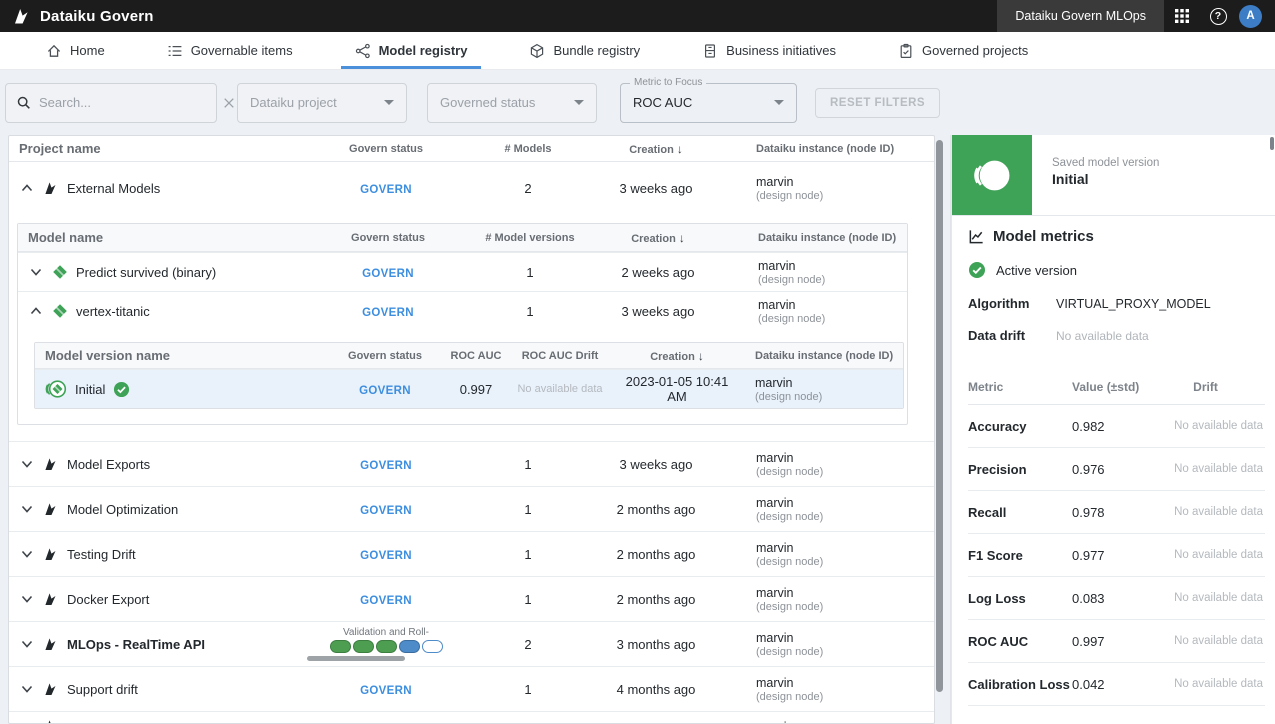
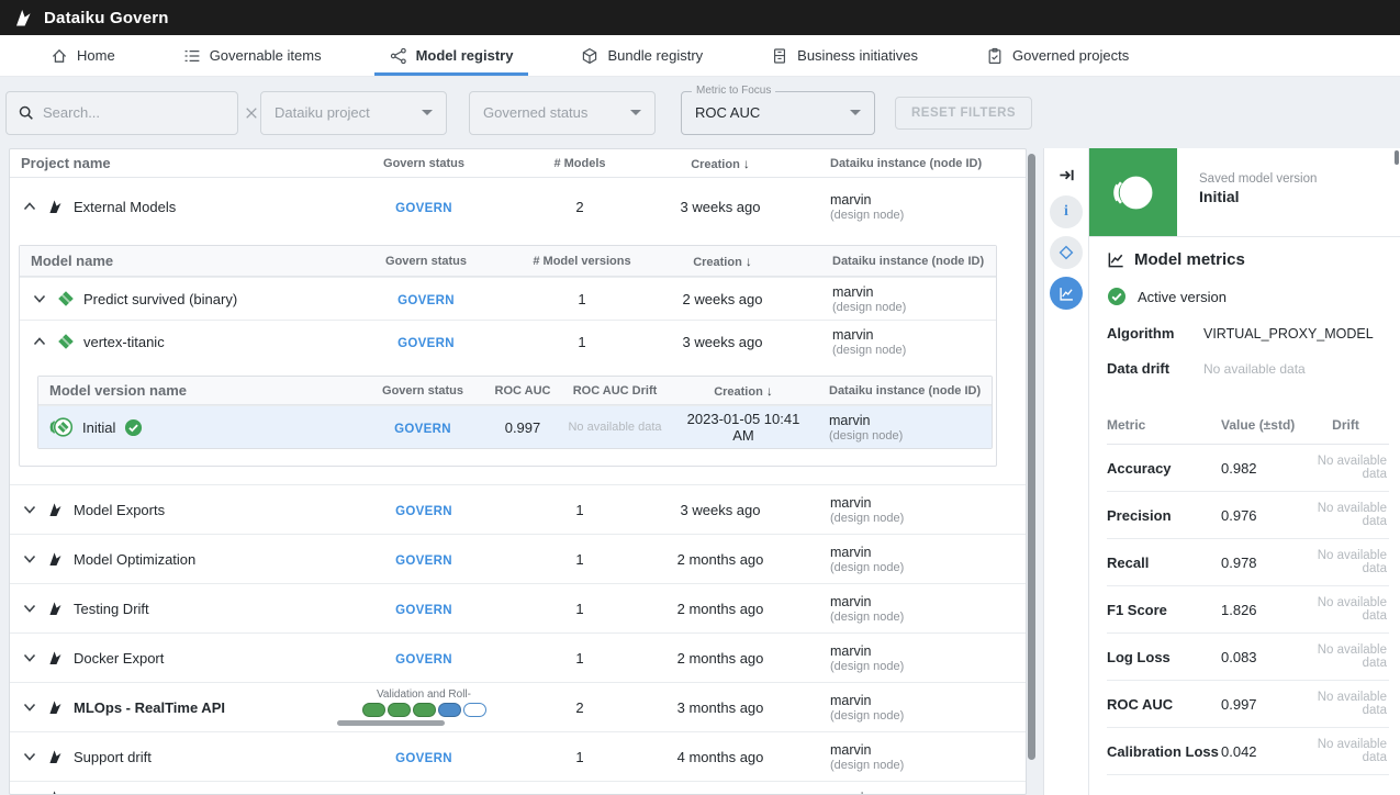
  Dataiku Govern
- Dataiku Govern MLOps
- ?
- A
  Home
  Governable items
  Model registry
  Bundle registry
  Business initiatives
  Governed projects
  Search...
  Dataiku project
  Governed status
  Metric to Focus
  ROC AUC
  RESET FILTERS
  Project name
  Govern status
  # Models
  Creation ↓
  Dataiku instance (node ID)
  External Models
  GOVERN
  2
  3 weeks ago
  marvin
  (design node)
  Model name
  Govern status
  # Model versions
  Creation ↓
  Dataiku instance (node ID)
  Predict survived (binary)
  GOVERN
  1
  2 weeks ago
  marvin
  (design node)
  vertex-titanic
  GOVERN
  1
  3 weeks ago
  marvin
  (design node)
  Model version name
  Govern status
  ROC AUC
  ROC AUC Drift
  Creation ↓
  Dataiku instance (node ID)
  Initial
  GOVERN
  0.997
  No available data
  2023-01-05 10:41 AM
  marvin
  (design node)
  Model Exports
  GOVERN
  1
  3 weeks ago
  marvin
  (design node)
  Model Optimization
  GOVERN
  1
  2 months ago
  marvin
  (design node)
  Testing Drift
  GOVERN
  1
  2 months ago
  marvin
  (design node)
  Docker Export
  GOVERN
  1
  2 months ago
  marvin
  (design node)
  MLOps - RealTime API
  Validation and Roll-
  2
  3 months ago
  marvin
  (design node)
  Support drift
  GOVERN
  1
  4 months ago
  marvin
  (design node)
+ i
  Saved model version
  Initial
  Model metrics
  Active version
  Algorithm
  VIRTUAL_PROXY_MODEL
  Data drift
  No available data
  Metric
  Value (±std)
  Drift
  Accuracy
  0.982
  No available data
  Precision
  0.976
  No available data
  Recall
  0.978
  No available data
  F1 Score
- 0.977
+ 1.826
  No available data
  Log Loss
  0.083
  No available data
  ROC AUC
  0.997
  No available data
  Calibration Loss
  0.042
  No available data
